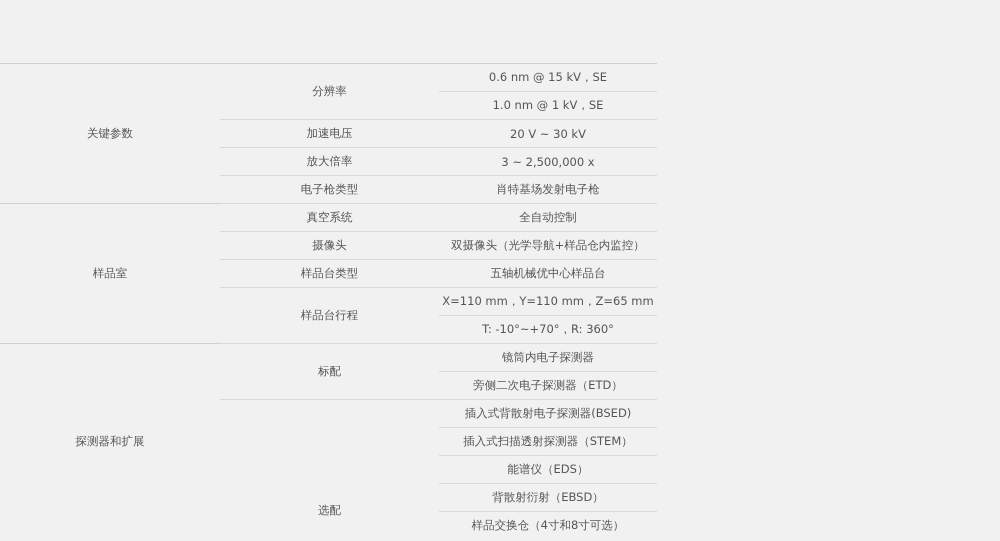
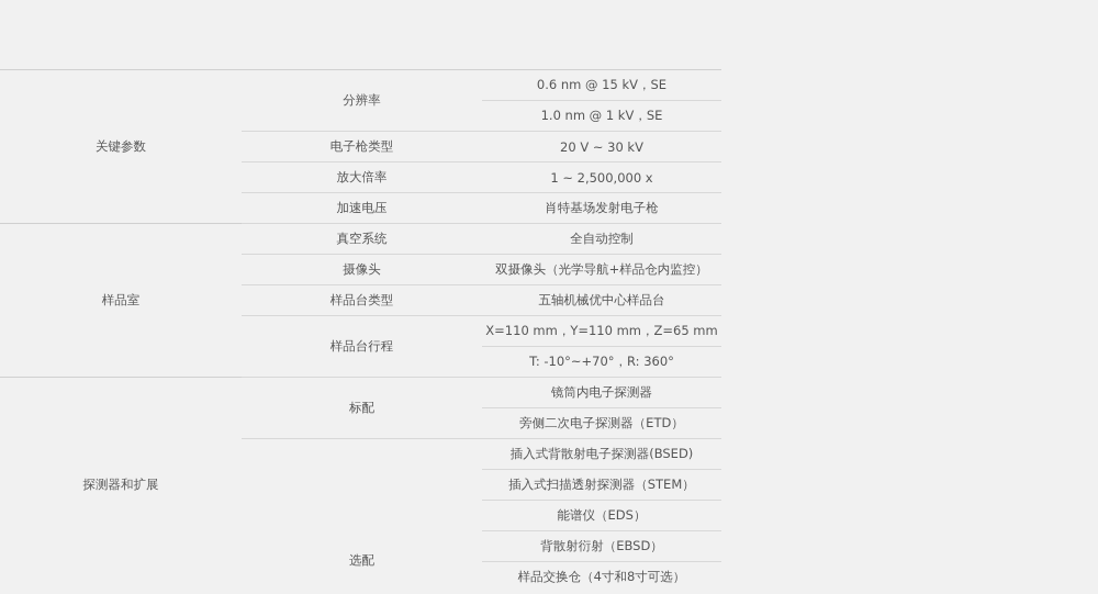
  关键参数	分辨率	0.6 nm @ 15 kV，SE
  1.0 nm @ 1 kV，SE
- 加速电压	20 V ~ 30 kV
+ 电子枪类型	20 V ~ 30 kV
- 放大倍率	3 ~ 2,500,000 x
+ 放大倍率	1 ~ 2,500,000 x
- 电子枪类型	肖特基场发射电子枪
+ 加速电压	肖特基场发射电子枪
  样品室	真空系统	全自动控制
  摄像头	双摄像头（光学导航+样品仓内监控）
  样品台类型	五轴机械优中心样品台
  样品台行程	X=110 mm，Y=110 mm，Z=65 mm
  T: -10°~+70°，R: 360°
  探测器和扩展	标配	镜筒内电子探测器
  旁侧二次电子探测器（ETD）
  选配	插入式背散射电子探测器(BSED)
  插入式扫描透射探测器（STEM）
  能谱仪（EDS）
  背散射衍射（EBSD）
  样品交换仓（4寸和8寸可选）
